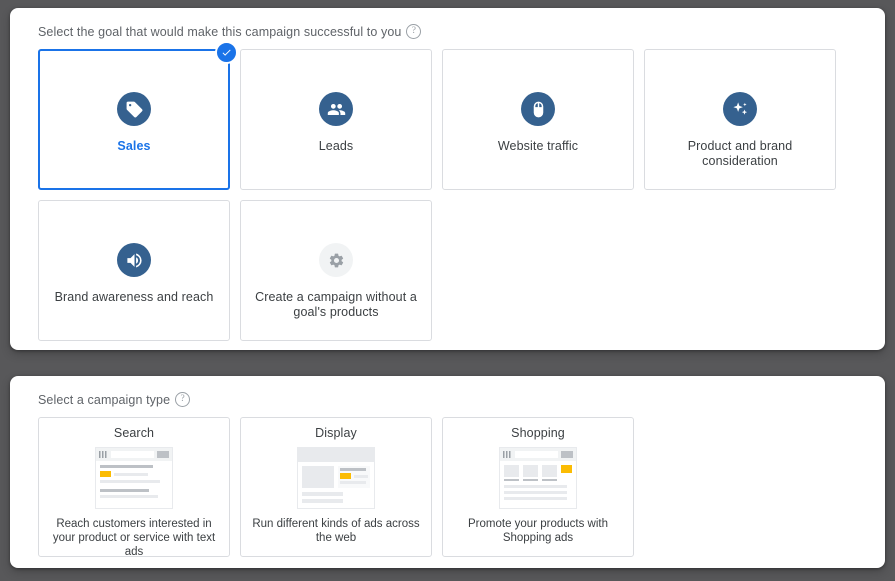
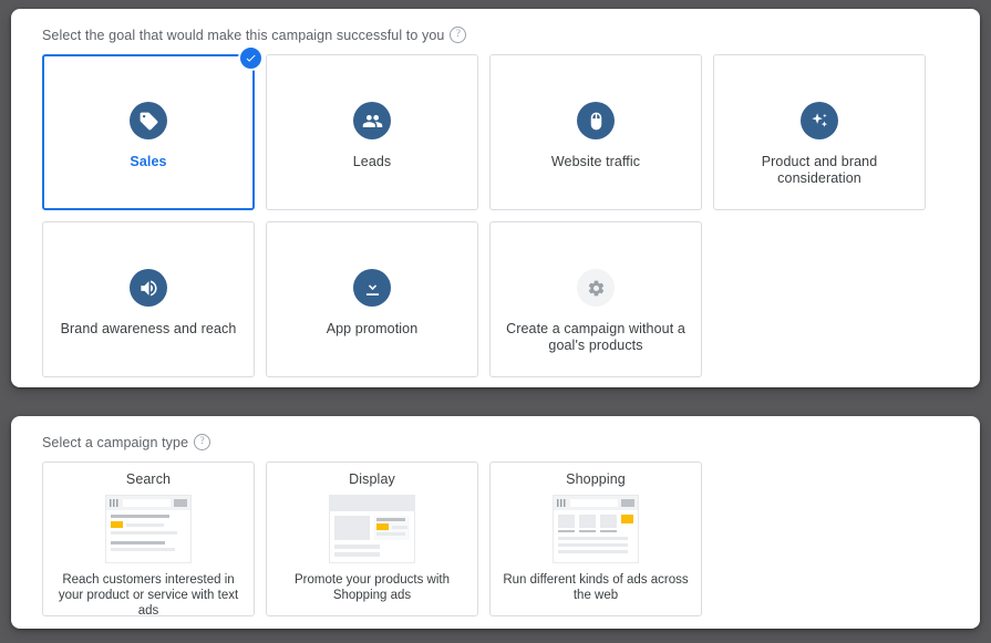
  Select the goal that would make this campaign successful to you
  ?
  Sales
  Leads
  Website traffic
  Product and brand consideration
  Brand awareness and reach
+ App promotion
  Create a campaign without a goal's products
  Select a campaign type
  ?
  Search
  Reach customers interested in your product or service with text ads
  Display
- Run different kinds of ads across the web
+ Promote your products with Shopping ads
  Shopping
- Promote your products with Shopping ads
+ Run different kinds of ads across the web
